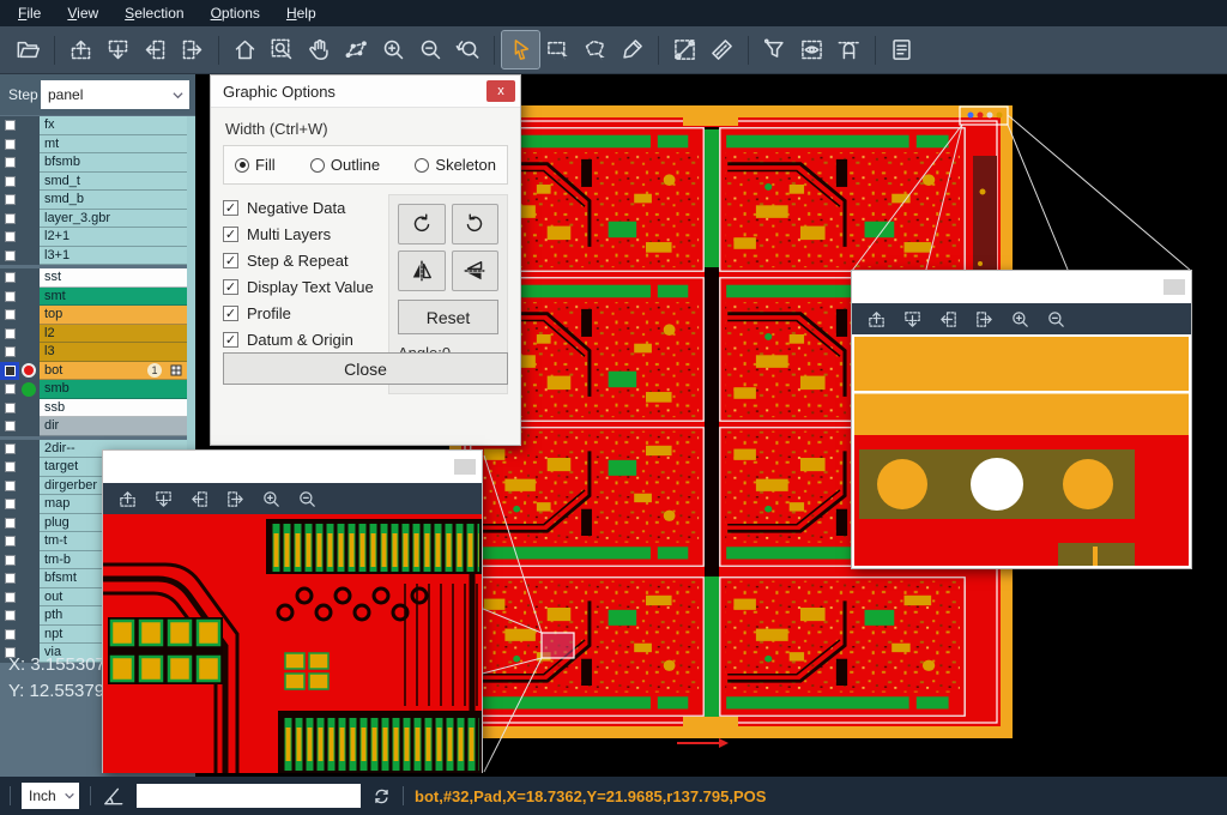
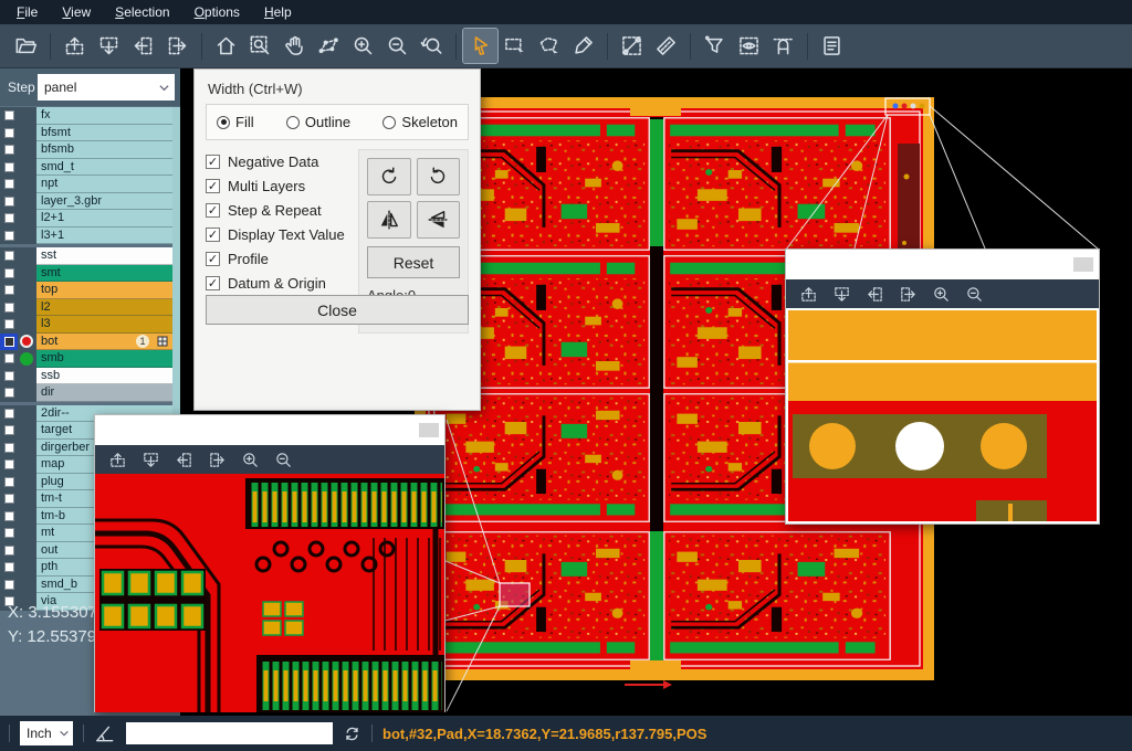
  File
  View
  Selection
  Options
  Help
  Step
  panel
  fx
- mt
+ bfsmt
  bfsmb
  smd_t
- smd_b
+ npt
  layer_3.gbr
  l2+1
  l3+1
  sst
  smt
  top
  l2
  l3
  bot
  1
  smb
  ssb
  dir
  2dir--
  target
  dirgerber
  map
  plug
  tm-t
  tm-b
- bfsmt
+ mt
  out
  pth
- npt
+ smd_b
  via
  X: 3.155307
  Y: 12.55379
- Graphic Options
- x
  Width (Ctrl+W)
  Fill
  Outline
  Skeleton
  ✓
  Negative Data
  ✓
  Multi Layers
  ✓
  Step & Repeat
  ✓
  Display Text Value
  ✓
  Profile
  ✓
  Datum & Origin
  Reset
  Close
  Inch
  bot,#32,Pad,X=18.7362,Y=21.9685,r137.795,POS
